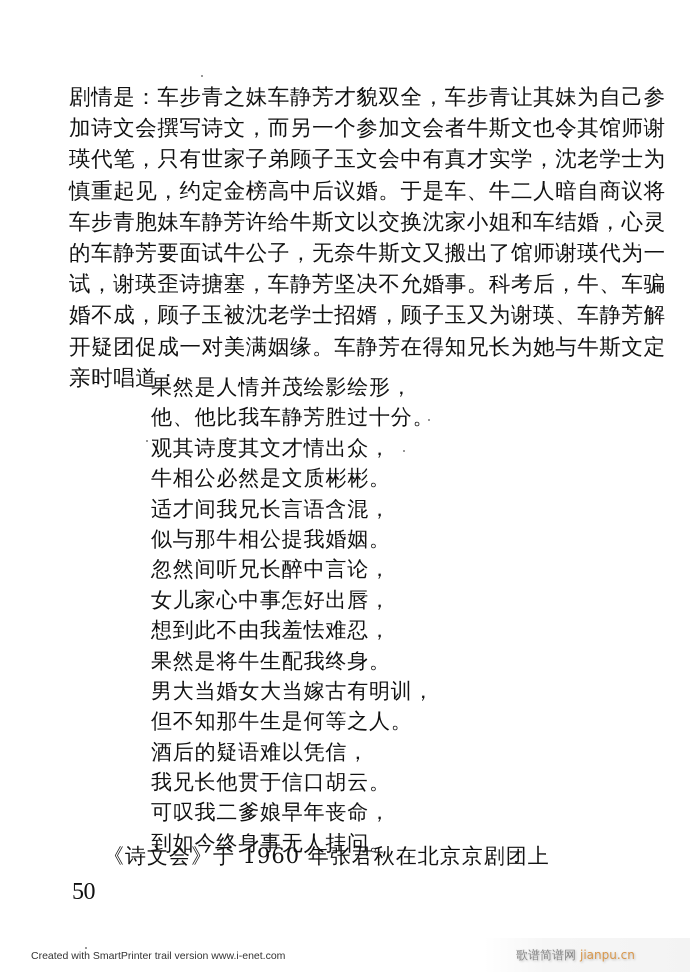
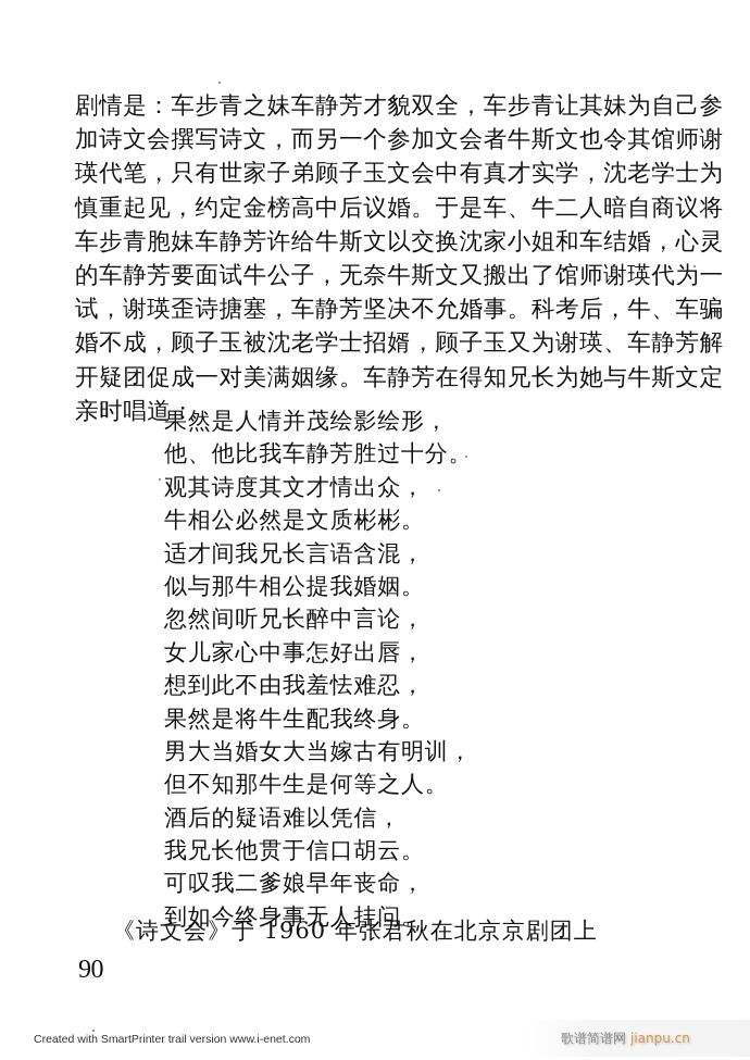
  剧情是：车步青之妹车静芳才貌双全，车步青让其妹为自己参
  加诗文会撰写诗文，而另一个参加文会者牛斯文也令其馆师谢
  瑛代笔，只有世家子弟顾子玉文会中有真才实学，沈老学士为
  慎重起见，约定金榜高中后议婚。于是车、牛二人暗自商议将
  车步青胞妹车静芳许给牛斯文以交换沈家小姐和车结婚，心灵
  的车静芳要面试牛公子，无奈牛斯文又搬出了馆师谢瑛代为一
  试，谢瑛歪诗搪塞，车静芳坚决不允婚事。科考后，牛、车骗
  婚不成，顾子玉被沈老学士招婿，顾子玉又为谢瑛、车静芳解
  开疑团促成一对美满姻缘。车静芳在得知兄长为她与牛斯文定
  亲时唱道：
  果然是人情并茂绘影绘形，
  他、他比我车静芳胜过十分。
  观其诗度其文才情出众，
  牛相公必然是文质彬彬。
  适才间我兄长言语含混，
  似与那牛相公提我婚姻。
  忽然间听兄长醉中言论，
  女儿家心中事怎好出唇，
  想到此不由我羞怯难忍，
  果然是将牛生配我终身。
  男大当婚女大当嫁古有明训，
  但不知那牛生是何等之人。
  酒后的疑语难以凭信，
  我兄长他贯于信口胡云。
  可叹我二爹娘早年丧命，
  到如今终身事无人挂问。
  《诗文会》于 1960 年张君秋在北京京剧团上
- 50
+ 90
  Created with SmartPrinter trail version www.i-enet.com
  歌谱简谱网 jianpu.cn
